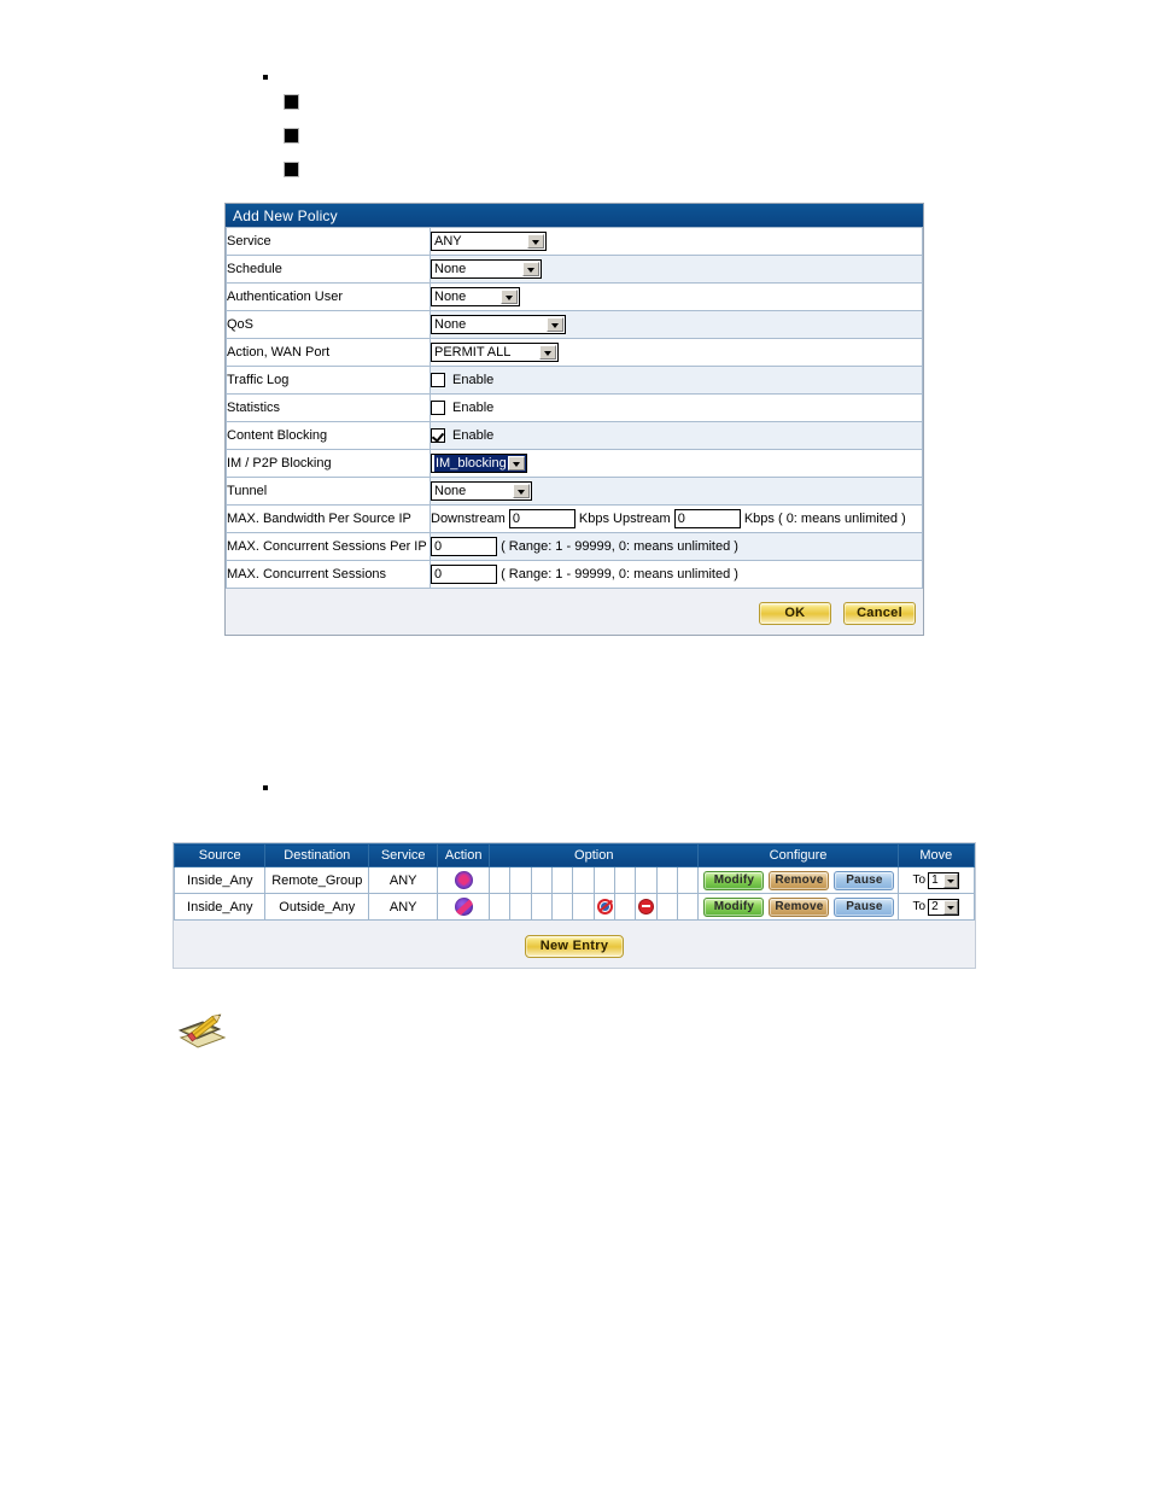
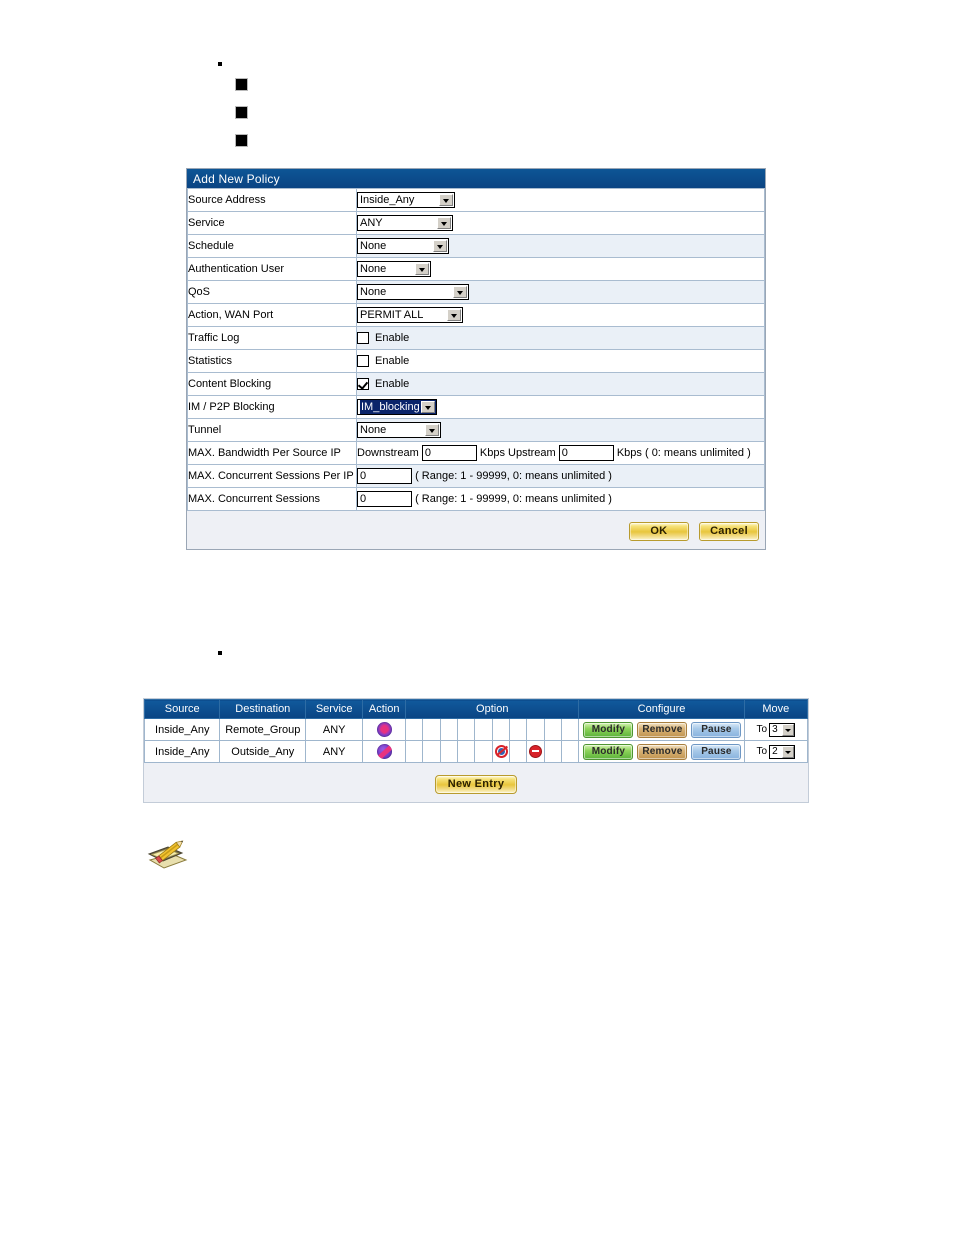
  Add New Policy
+ Source Address	Inside_Any
  Service	ANY
  Schedule	None
  Authentication User	None
  QoS	None
  Action, WAN Port	PERMIT ALL
  Traffic Log	Enable
  Statistics	Enable
  Content Blocking	Enable
  IM / P2P Blocking	IM_blocking
  Tunnel	None
  MAX. Bandwidth Per Source IP	Downstream 0 Kbps Upstream 0 Kbps ( 0: means unlimited )
  MAX. Concurrent Sessions Per IP	0 ( Range: 1 - 99999, 0: means unlimited )
  MAX. Concurrent Sessions	0 ( Range: 1 - 99999, 0: means unlimited )
  OK Cancel
  Source	Destination	Service	Action	Option	Configure	Move
- Inside_Any	Remote_Group	ANY												Modify Remove Pause	To 1
+ Inside_Any	Remote_Group	ANY												Modify Remove Pause	To 3
  Inside_Any	Outside_Any	ANY												Modify Remove Pause	To 2
  New Entry
